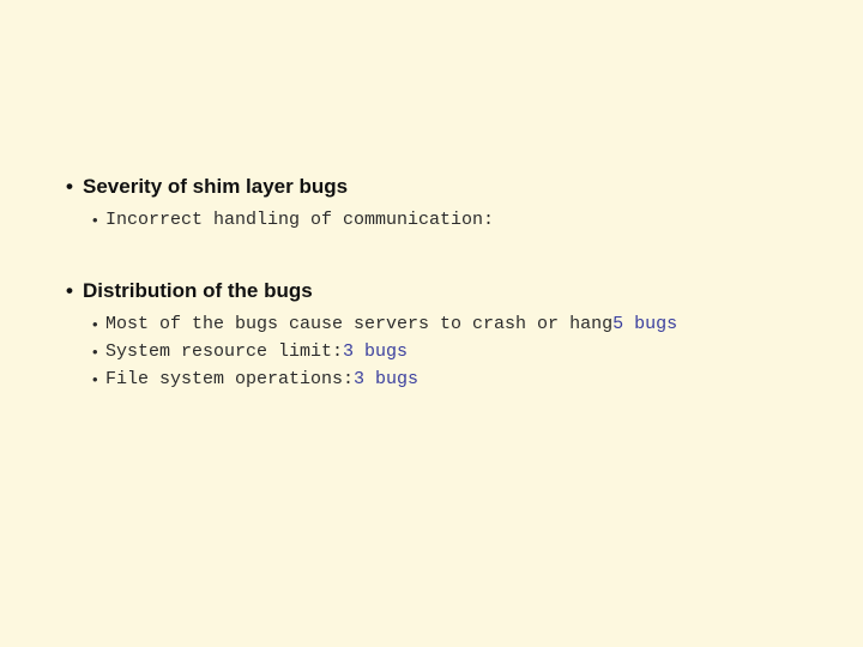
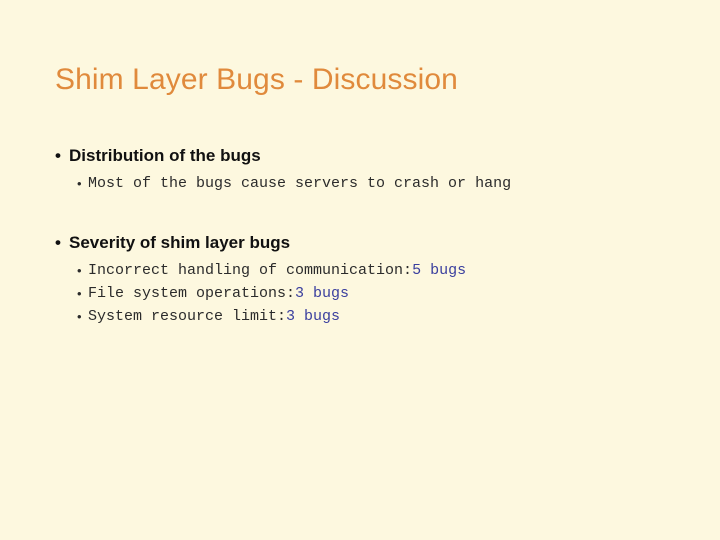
+ Shim Layer Bugs - Discussion
  •
- Severity of shim layer bugs
+ Distribution of the bugs
  •
- Incorrect handling of communication:
+ Most of the bugs cause servers to crash or hang
  •
- Distribution of the bugs
+ Severity of shim layer bugs
  •
- Most of the bugs cause servers to crash or hang5 bugs
+ Incorrect handling of communication: 5 bugs
  •
- System resource limit: 3 bugs
+ File system operations: 3 bugs
  •
- File system operations: 3 bugs
+ System resource limit: 3 bugs
